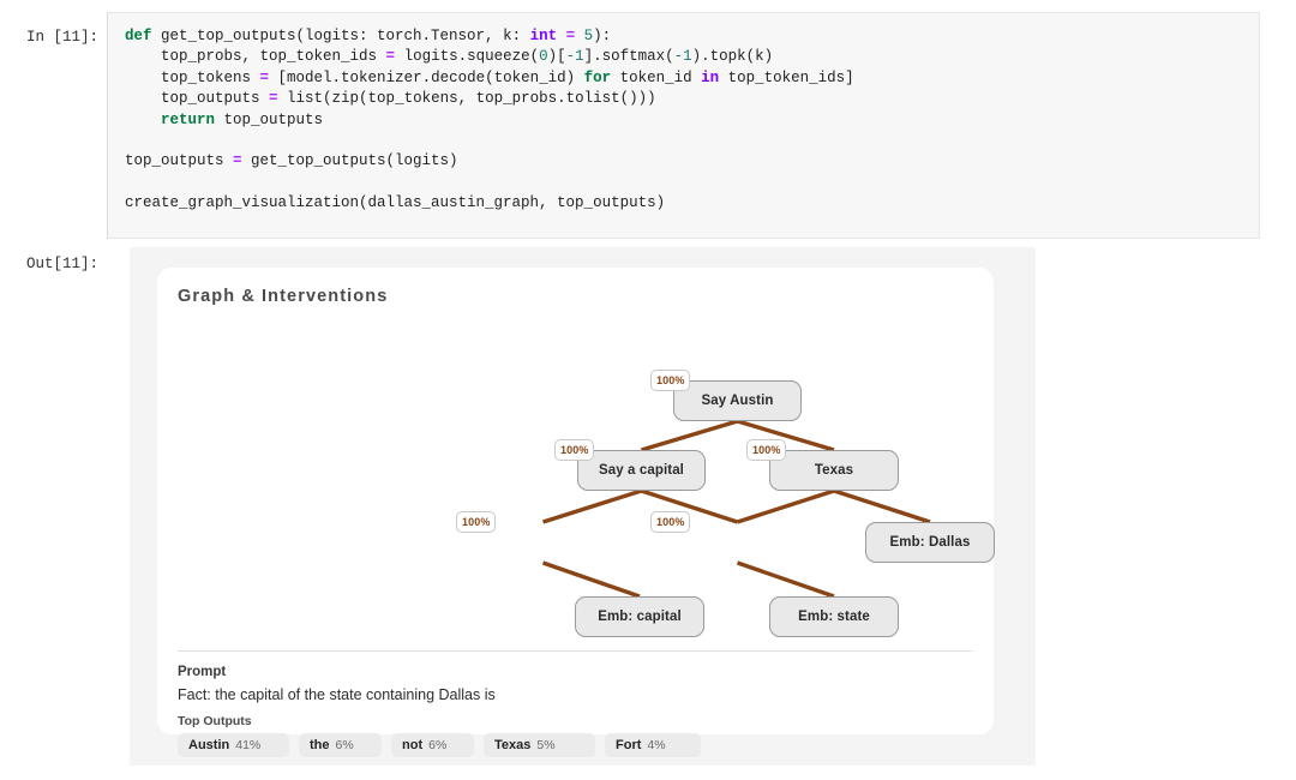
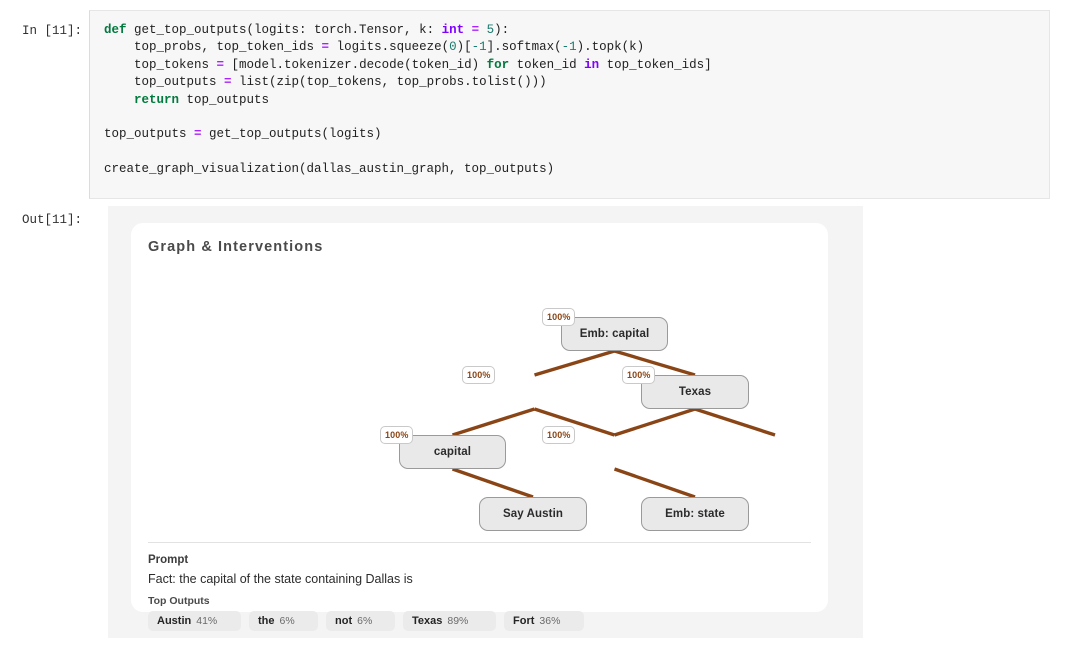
  In [11]:
  def get_top_outputs(logits: torch.Tensor, k: int = 5):
  top_probs, top_token_ids = logits.squeeze(0)[-1].softmax(-1).topk(k)
  top_tokens = [model.tokenizer.decode(token_id) for token_id in top_token_ids]
  top_outputs = list(zip(top_tokens, top_probs.tolist()))
  return top_outputs
  top_outputs = get_top_outputs(logits)
  create_graph_visualization(dallas_austin_graph, top_outputs)
  Out[11]:
  Graph & Interventions
- Say Austin
+ Emb: capital
  100%
- Say a capital
  100%
  Texas
  100%
+ capital
  100%
  100%
- Emb: Dallas
- Emb: capital
+ Say Austin
  Emb: state
  Prompt
  Fact: the capital of the state containing Dallas is
  Top Outputs
  Austin
  41%
  the
  6%
  not
  6%
  Texas
- 5%
+ 89%
  Fort
- 4%
+ 36%
